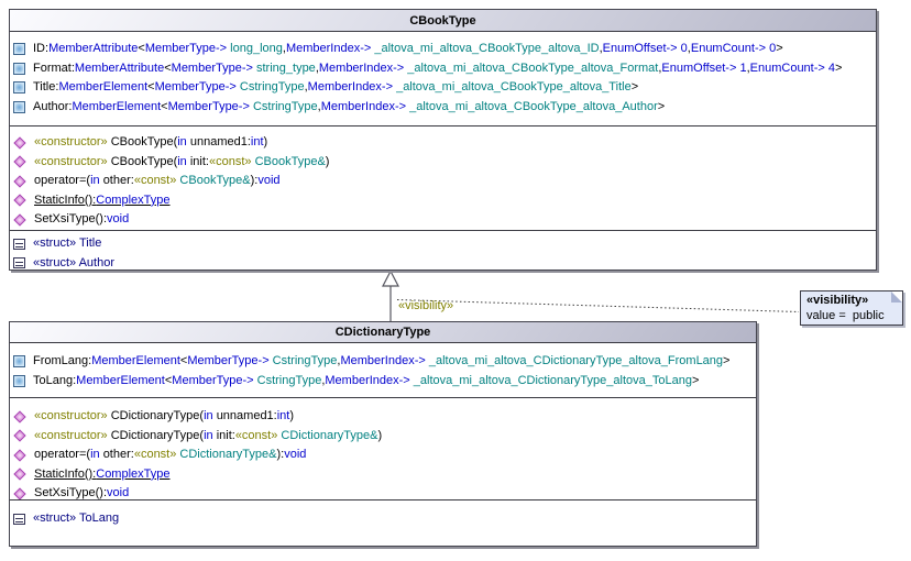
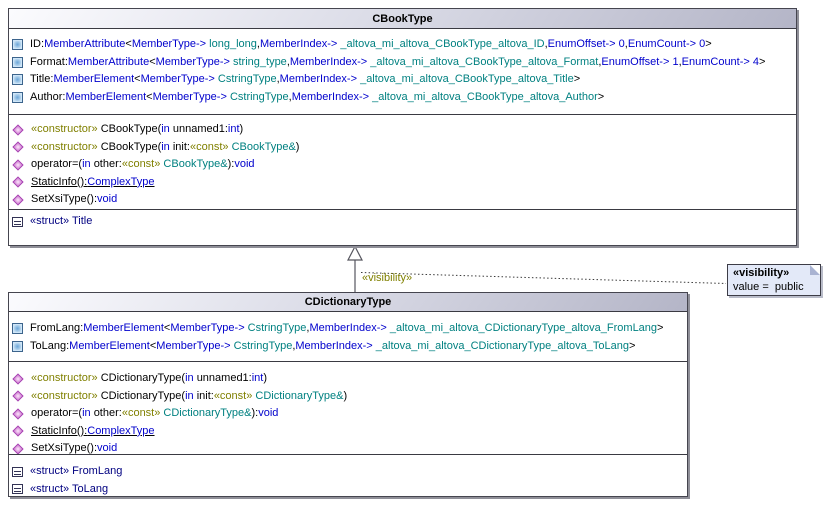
  CBookType
  ID:MemberAttribute<MemberType-> long_long,MemberIndex-> _altova_mi_altova_CBookType_altova_ID,EnumOffset-> 0,EnumCount-> 0>
  Format:MemberAttribute<MemberType-> string_type,MemberIndex-> _altova_mi_altova_CBookType_altova_Format,EnumOffset-> 1,EnumCount-> 4>
  Title:MemberElement<MemberType-> CstringType,MemberIndex-> _altova_mi_altova_CBookType_altova_Title>
  Author:MemberElement<MemberType-> CstringType,MemberIndex-> _altova_mi_altova_CBookType_altova_Author>
  «constructor» CBookType(in unnamed1:int)
  «constructor» CBookType(in init:«const» CBookType&)
  operator=(in other:«const» CBookType&):void
  StaticInfo():ComplexType
  SetXsiType():void
  «struct» Title
- «struct» Author
  CDictionaryType
  FromLang:MemberElement<MemberType-> CstringType,MemberIndex-> _altova_mi_altova_CDictionaryType_altova_FromLang>
  ToLang:MemberElement<MemberType-> CstringType,MemberIndex-> _altova_mi_altova_CDictionaryType_altova_ToLang>
  «constructor» CDictionaryType(in unnamed1:int)
  «constructor» CDictionaryType(in init:«const» CDictionaryType&)
  operator=(in other:«const» CDictionaryType&):void
  StaticInfo():ComplexType
  SetXsiType():void
+ «struct» FromLang
  «struct» ToLang
  «visibility»
  «visibility»
  value = public
